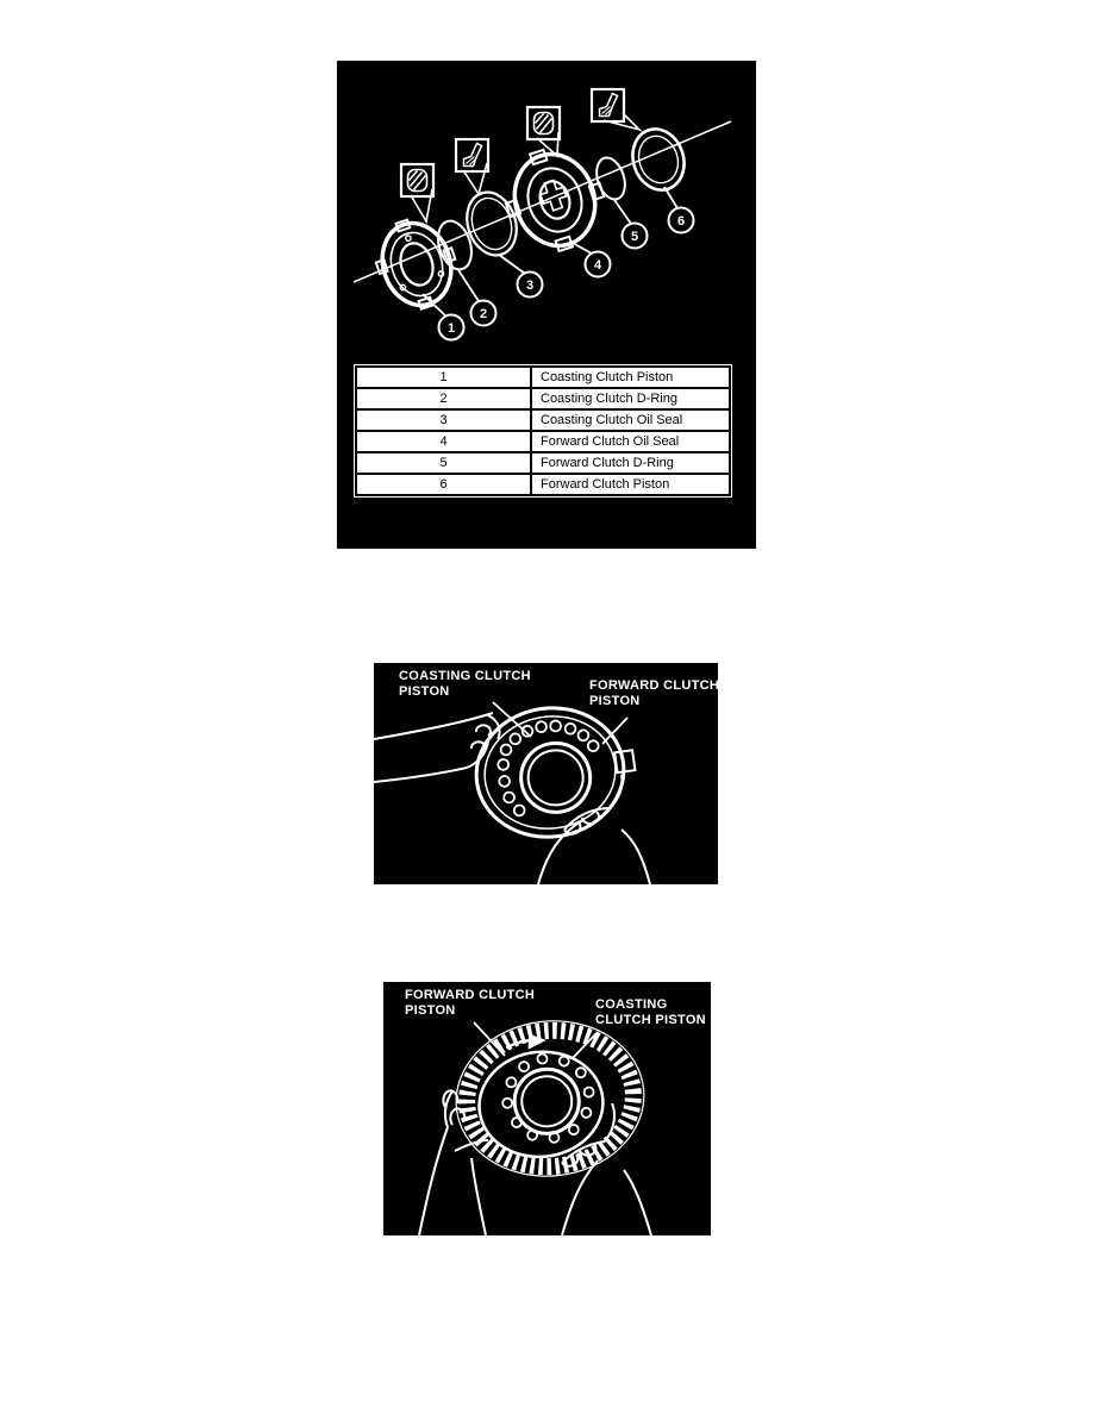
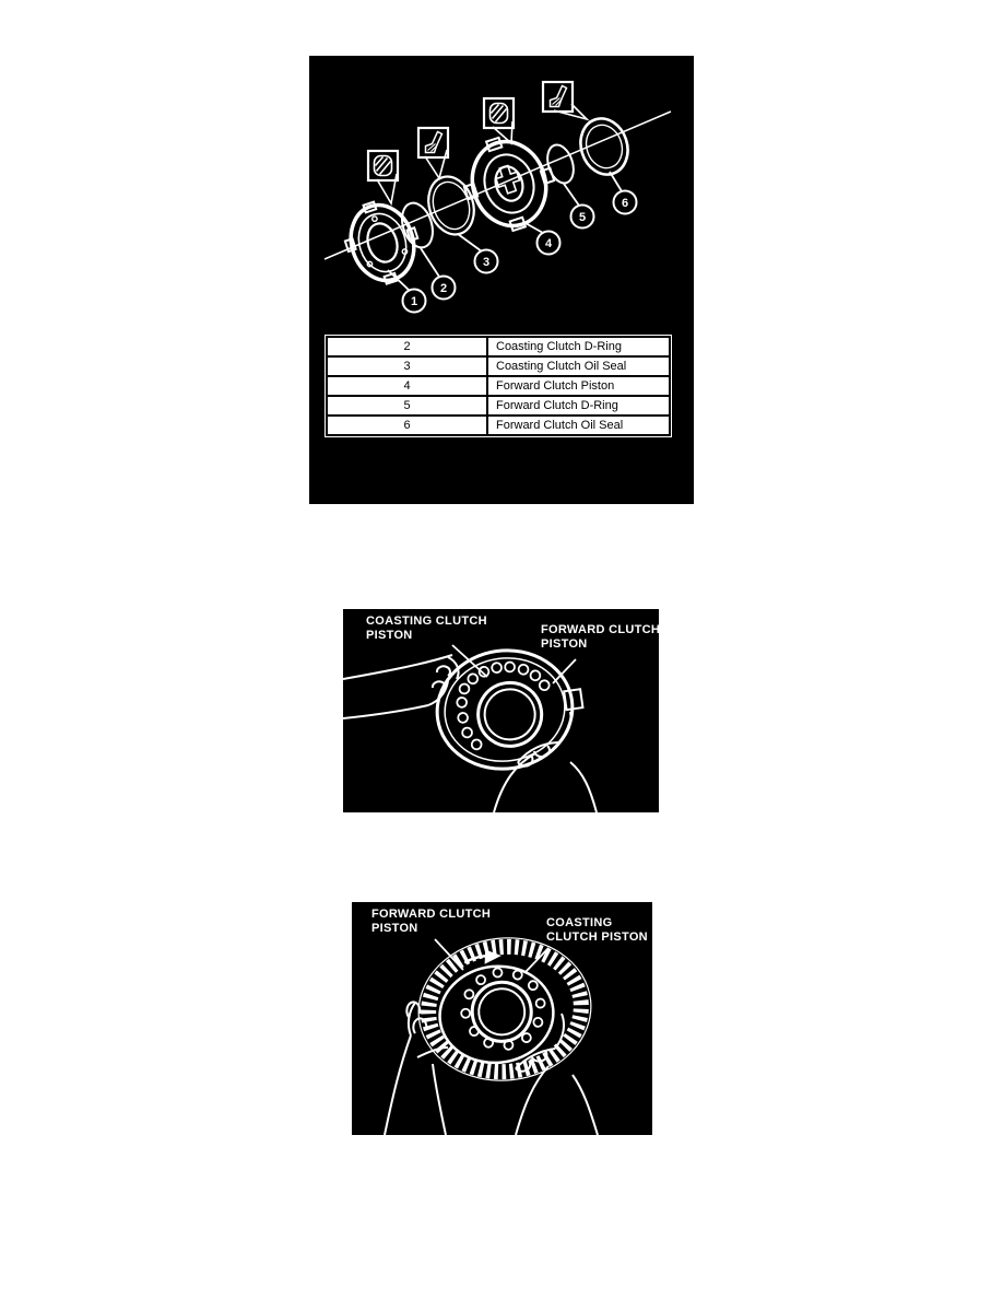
  1
  2
  3
  4
  5
  6
- 1	Coasting Clutch Piston
  2	Coasting Clutch D-Ring
  3	Coasting Clutch Oil Seal
- 4	Forward Clutch Oil Seal
+ 4	Forward Clutch Piston
  5	Forward Clutch D-Ring
- 6	Forward Clutch Piston
+ 6	Forward Clutch Oil Seal
  COASTING CLUTCH
  PISTON
  FORWARD CLUTCH
  PISTON
  FORWARD CLUTCH
  PISTON
  COASTING
  CLUTCH PISTON
